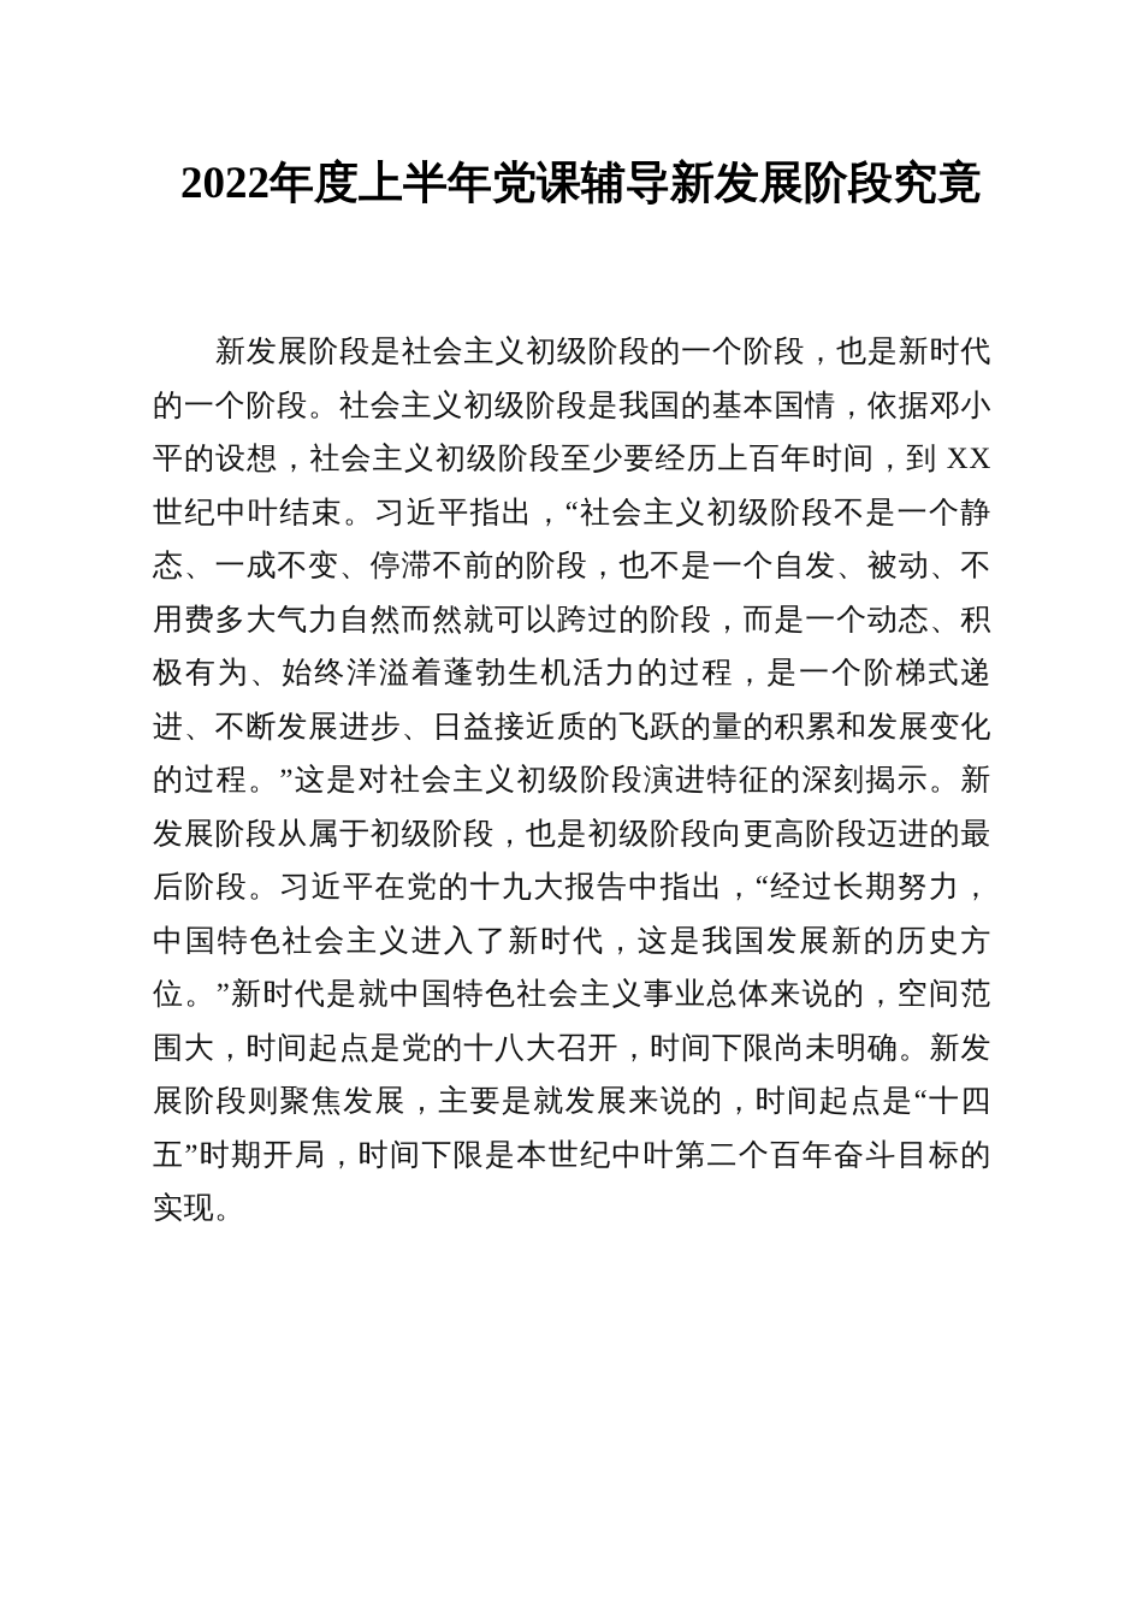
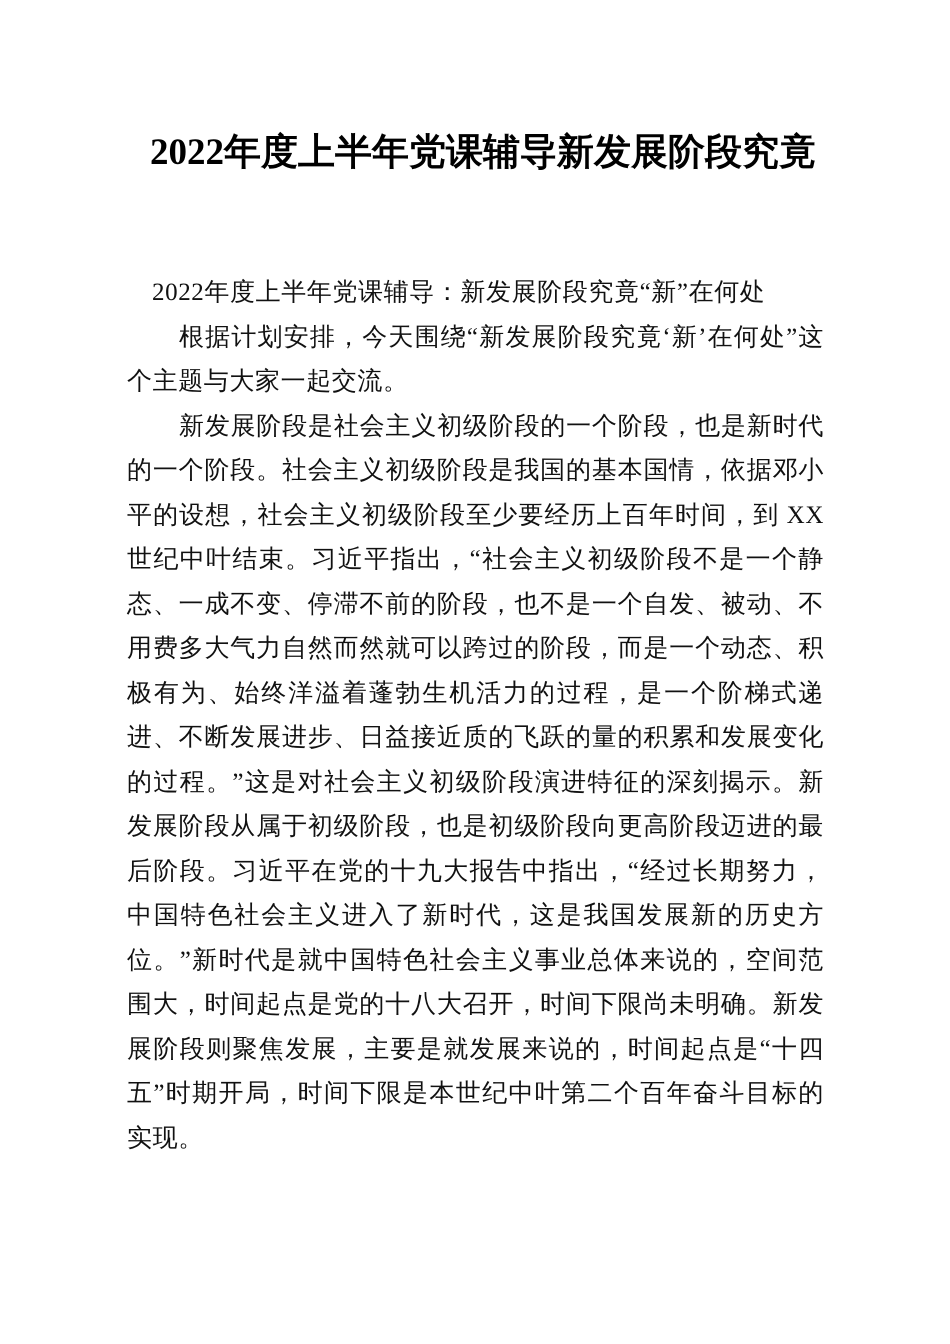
  2022年度上半年党课辅导新发展阶段究竟
+ 2022年度上半年党课辅导：新发展阶段究竟“新”在何处
+ 根据计划安排，今天围绕“新发展阶段究竟‘新’在何处”这个主题与大家一起交流。
  新发展阶段是社会主义初级阶段的一个阶段，也是新时代的一个阶段。社会主义初级阶段是我国的基本国情，依据邓小平的设想，社会主义初级阶段至少要经历上百年时间，到 XX 世纪中叶结束。习近平指出，“社会主义初级阶段不是一个静态、一成不变、停滞不前的阶段，也不是一个自发、被动、不用费多大气力自然而然就可以跨过的阶段，而是一个动态、积极有为、始终洋溢着蓬勃生机活力的过程，是一个阶梯式递进、不断发展进步、日益接近质的飞跃的量的积累和发展变化的过程。”这是对社会主义初级阶段演进特征的深刻揭示。新发展阶段从属于初级阶段，也是初级阶段向更高阶段迈进的最后阶段。习近平在党的十九大报告中指出，“经过长期努力，中国特色社会主义进入了新时代，这是我国发展新的历史方位。”新时代是就中国特色社会主义事业总体来说的，空间范围大，时间起点是党的十八大召开，时间下限尚未明确。新发展阶段则聚焦发展，主要是就发展来说的，时间起点是“十四五”时期开局，时间下限是本世纪中叶第二个百年奋斗目标的实现。
